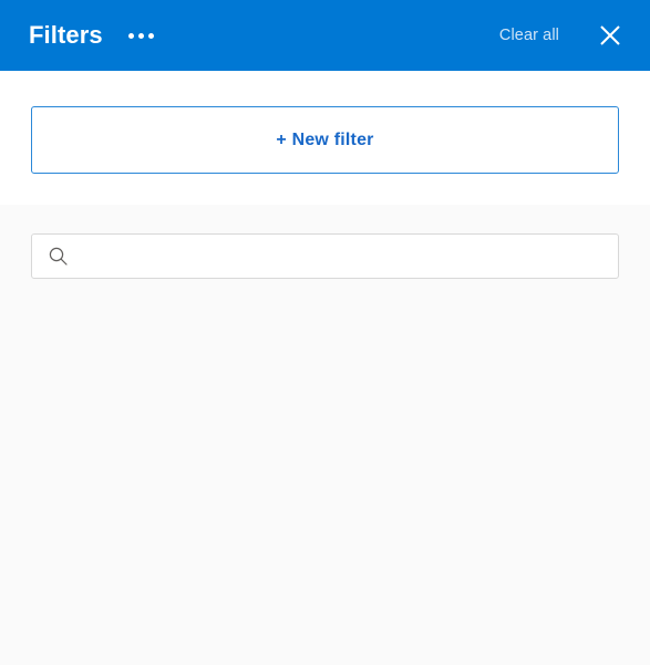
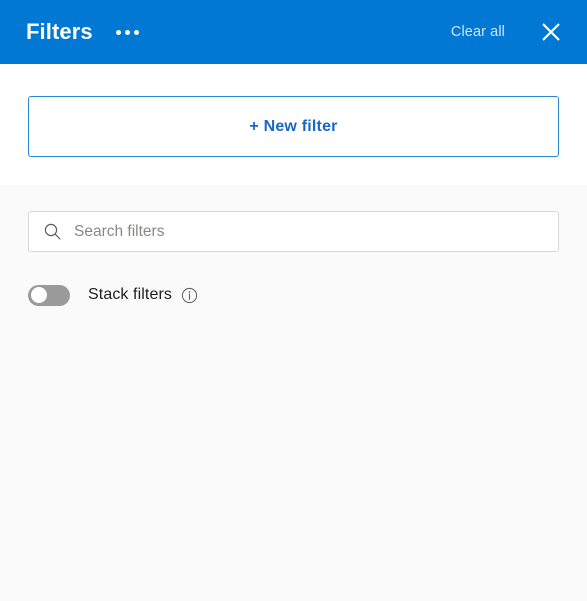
  Filters
  Clear all
  + New filter
+ Search filters
+ Stack filters
